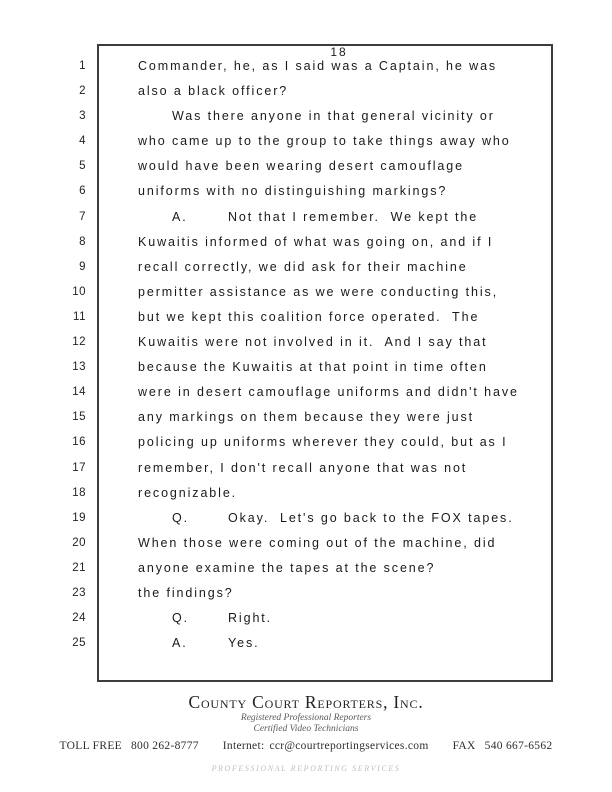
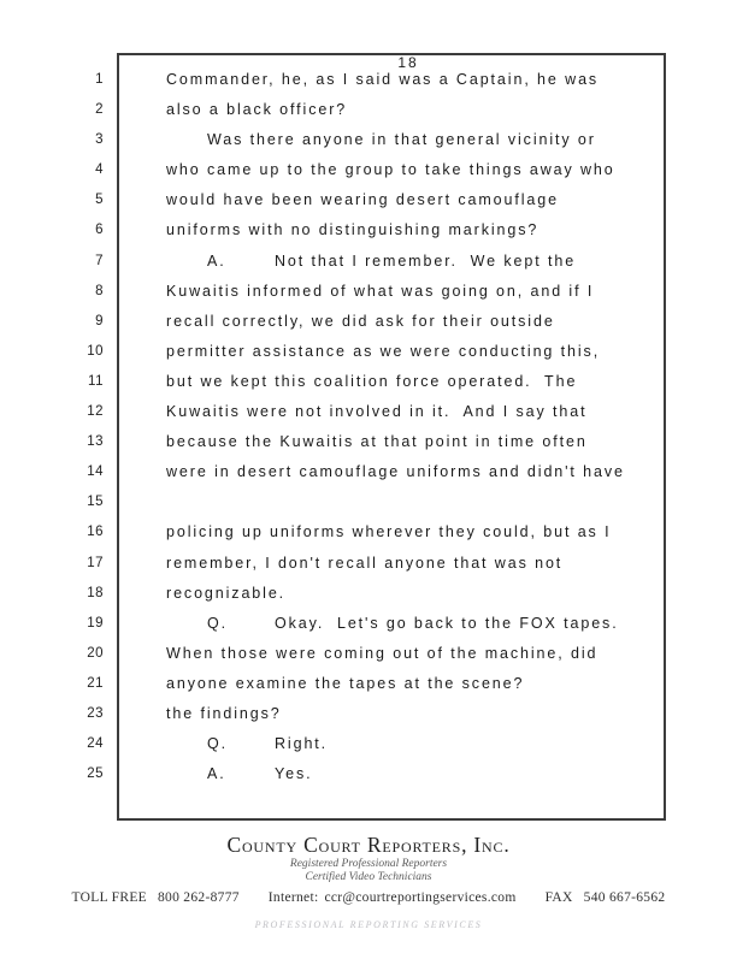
  18
  1
  Commander, he, as I said was a Captain, he was
  2
  also a black officer?
  3
  Was there anyone in that general vicinity or
  4
  who came up to the group to take things away who
  5
  would have been wearing desert camouflage
  6
  uniforms with no distinguishing markings?
  7
  A. Not that I remember. We kept the
  8
  Kuwaitis informed of what was going on, and if I
  9
- recall correctly, we did ask for their machine
+ recall correctly, we did ask for their outside
  10
  permitter assistance as we were conducting this,
  11
  but we kept this coalition force operated. The
  12
  Kuwaitis were not involved in it. And I say that
  13
  because the Kuwaitis at that point in time often
  14
  were in desert camouflage uniforms and didn't have
  15
- any markings on them because they were just
  16
  policing up uniforms wherever they could, but as I
  17
  remember, I don't recall anyone that was not
  18
  recognizable.
  19
  Q. Okay. Let's go back to the FOX tapes.
  20
  When those were coming out of the machine, did
  21
  anyone examine the tapes at the scene?
  23
  the findings?
  24
  Q. Right.
  25
  A. Yes.
  County Court Reporters, Inc.
  Registered Professional Reporters
  Certified Video Technicians
  TOLL FREE 800 262-8777 Internet: ccr@courtreportingservices.com FAX 540 667-6562
  PROFESSIONAL REPORTING SERVICES
